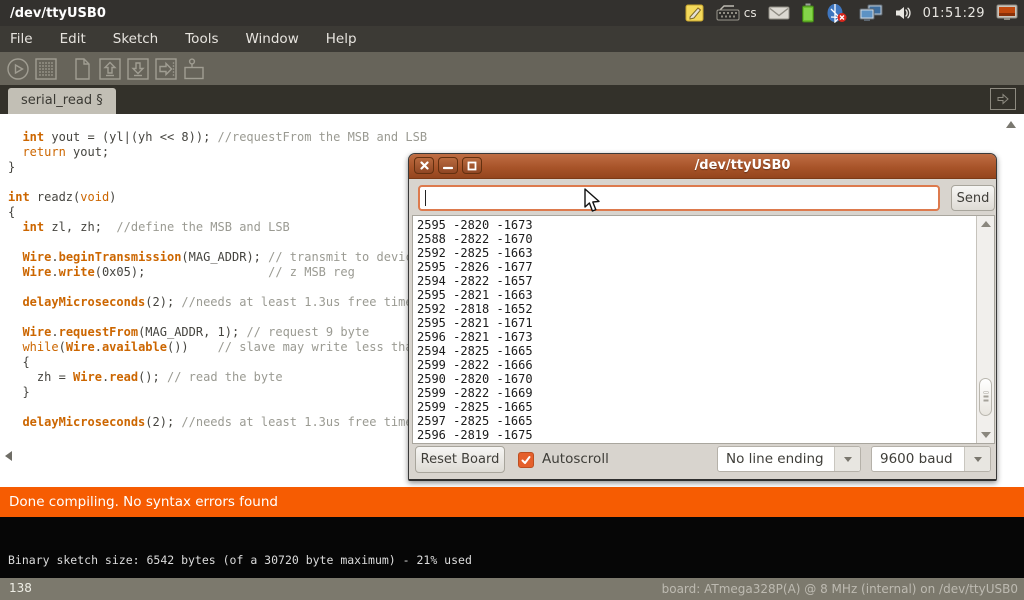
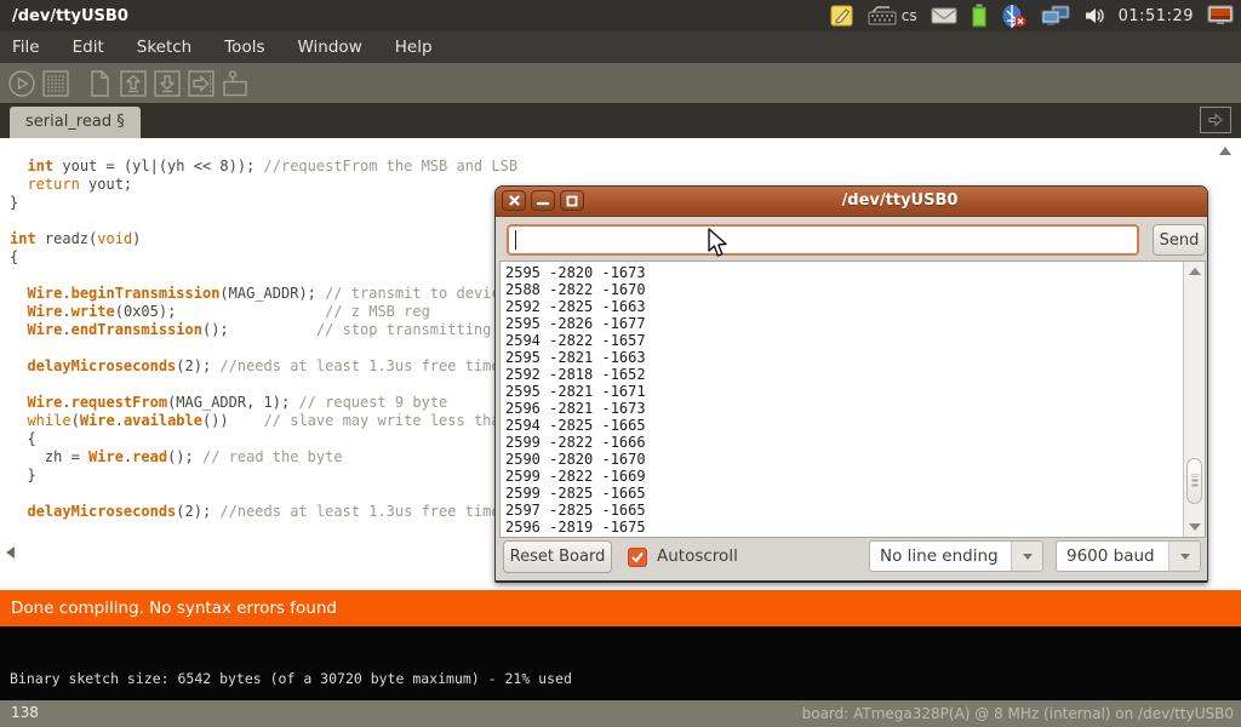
  /dev/ttyUSB0
  cs
  01:51:29
  File
  Edit
  Sketch
  Tools
  Window
  Help
  serial_read §
  int yout = (yl|(yh << 8)); //requestFrom the MSB and LSB
  return yout;
  }
  int readz(void)
  {
- int zl, zh; //define the MSB and LSB
  Wire.beginTransmission(MAG_ADDR); // transmit to devi
  Wire.write(0x05); // z MSB reg
+ Wire.endTransmission(); // stop transmitting
  delayMicroseconds(2); //needs at least 1.3us free tim
  Wire.requestFrom(MAG_ADDR, 1); // request 9 byte
  while(Wire.available()) // slave may write less th
  {
  zh = Wire.read(); // read the byte
  }
  delayMicroseconds(2); //needs at least 1.3us free tim
  Done compiling. No syntax errors found
  Binary sketch size: 6542 bytes (of a 30720 byte maximum) - 21% used
  138
  board: ATmega328P(A) @ 8 MHz (internal) on /dev/ttyUSB0
  /dev/ttyUSB0
  Send
  2595 -2820 -1673
  2588 -2822 -1670
  2592 -2825 -1663
  2595 -2826 -1677
  2594 -2822 -1657
  2595 -2821 -1663
  2592 -2818 -1652
  2595 -2821 -1671
  2596 -2821 -1673
  2594 -2825 -1665
  2599 -2822 -1666
  2590 -2820 -1670
  2599 -2822 -1669
  2599 -2825 -1665
  2597 -2825 -1665
  2596 -2819 -1675
  Reset Board
  Autoscroll
  No line ending
  9600 baud
